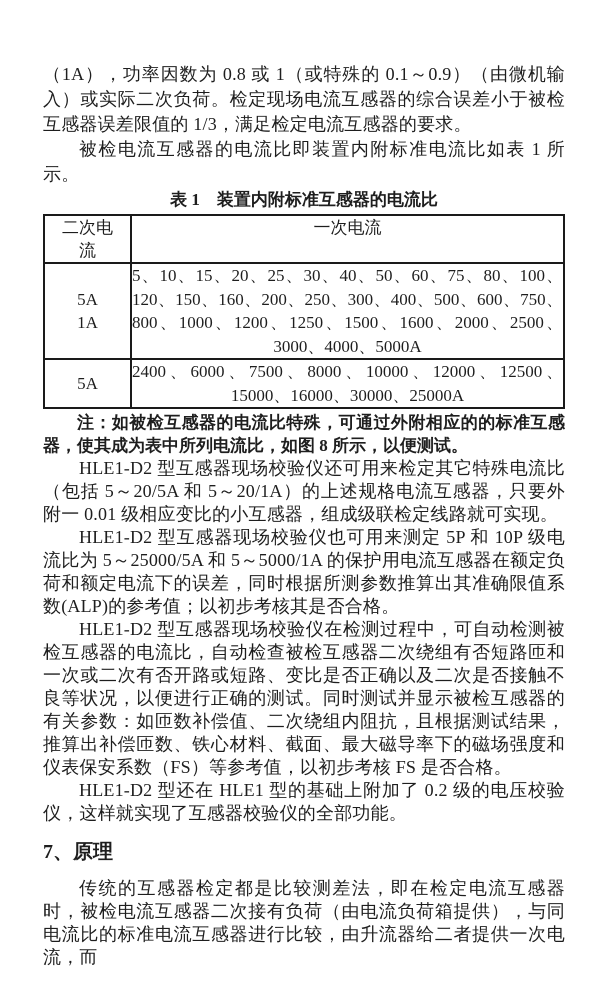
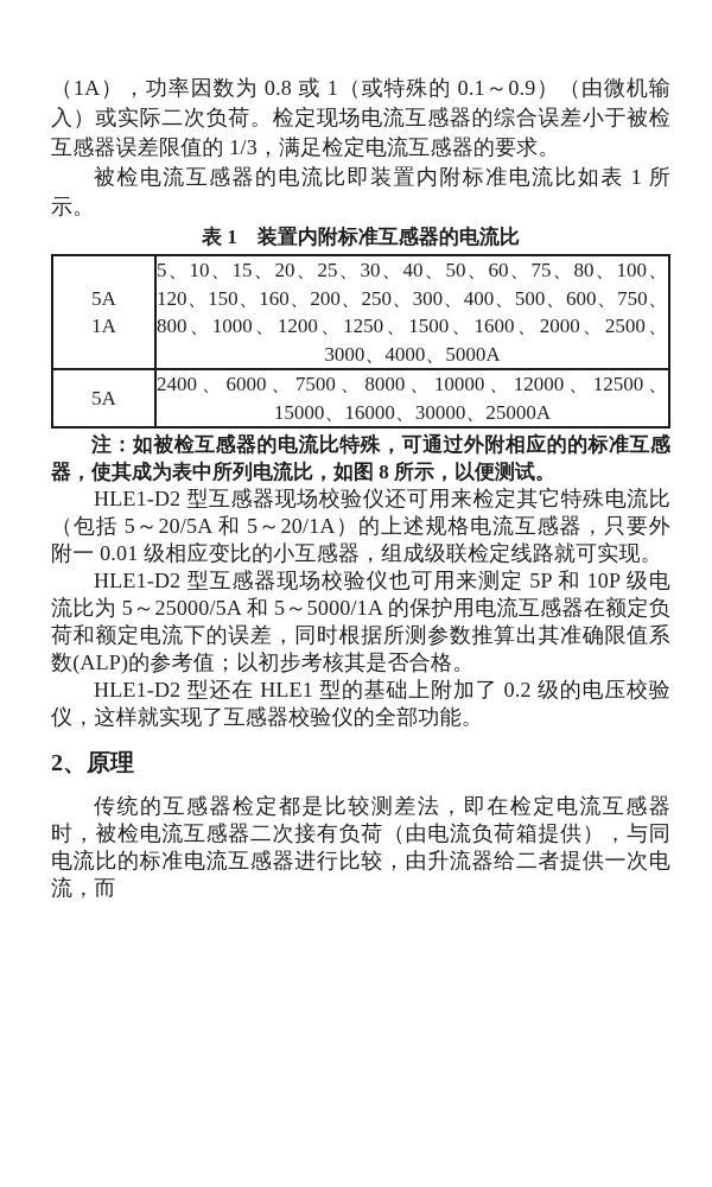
  （1A），功率因数为 0.8 或 1（或特殊的 0.1～0.9）（由微机输入）或实际二次负荷。检定现场电流互感器的综合误差小于被检互感器误差限值的 1/3，满足检定电流互感器的要求。
  被检电流互感器的电流比即装置内附标准电流比如表 1 所示。
  表 1 装置内附标准互感器的电流比
- 二次电流	一次电流
  5A 1A	5、10、15、20、25、30、40、50、60、75、80、100、120、150、160、200、250、300、400、500、600、750、800、1000、1200、1250、1500、1600、2000、2500、3000、4000、5000A
  5A	2400、6000、7500、8000、10000、12000、12500、15000、16000、30000、25000A
  注：如被检互感器的电流比特殊，可通过外附相应的的标准互感器，使其成为表中所列电流比，如图 8 所示，以便测试。
  HLE1-D2 型互感器现场校验仪还可用来检定其它特殊电流比（包括 5～20/5A 和 5～20/1A）的上述规格电流互感器，只要外附一 0.01 级相应变比的小互感器，组成级联检定线路就可实现。
  HLE1-D2 型互感器现场校验仪也可用来测定 5P 和 10P 级电流比为 5～25000/5A 和 5～5000/1A 的保护用电流互感器在额定负荷和额定电流下的误差，同时根据所测参数推算出其准确限值系数(ALP)的参考值；以初步考核其是否合格。
- HLE1-D2 型互感器现场校验仪在检测过程中，可自动检测被检互感器的电流比，自动检查被检互感器二次绕组有否短路匝和一次或二次有否开路或短路、变比是否正确以及二次是否接触不良等状况，以便进行正确的测试。同时测试并显示被检互感器的有关参数：如匝数补偿值、二次绕组内阻抗，且根据测试结果，推算出补偿匝数、铁心材料、截面、最大磁导率下的磁场强度和仪表保安系数（FS）等参考值，以初步考核 FS 是否合格。
  HLE1-D2 型还在 HLE1 型的基础上附加了 0.2 级的电压校验仪，这样就实现了互感器校验仪的全部功能。
- 7、原理
+ 2、原理
  传统的互感器检定都是比较测差法，即在检定电流互感器时，被检电流互感器二次接有负荷（由电流负荷箱提供），与同电流比的标准电流互感器进行比较，由升流器给二者提供一次电流，而
